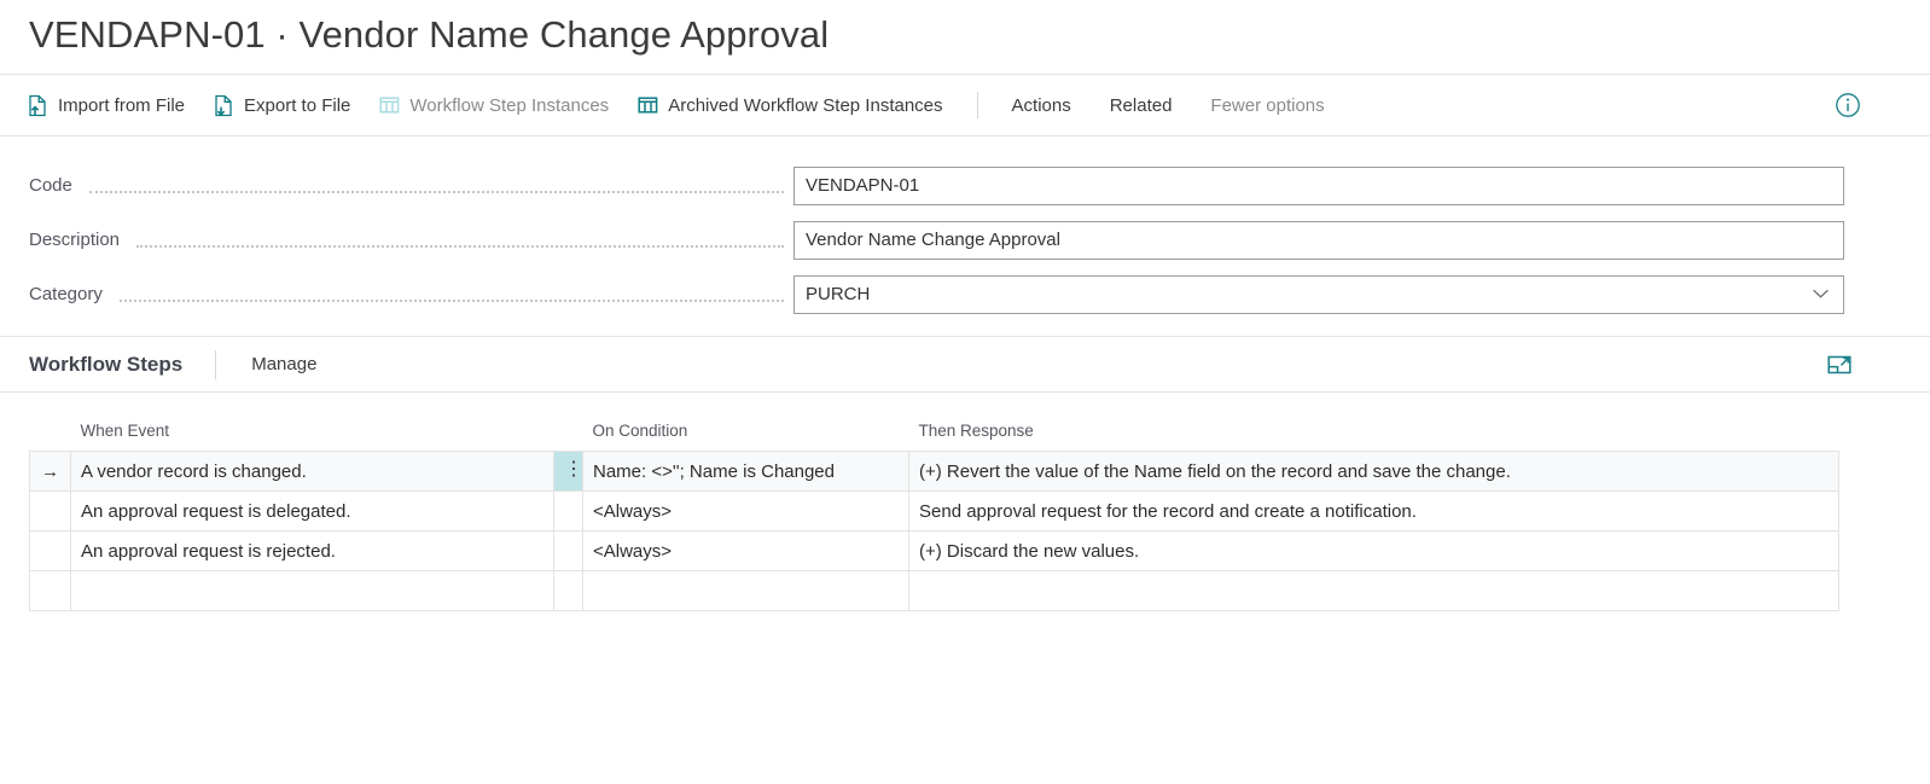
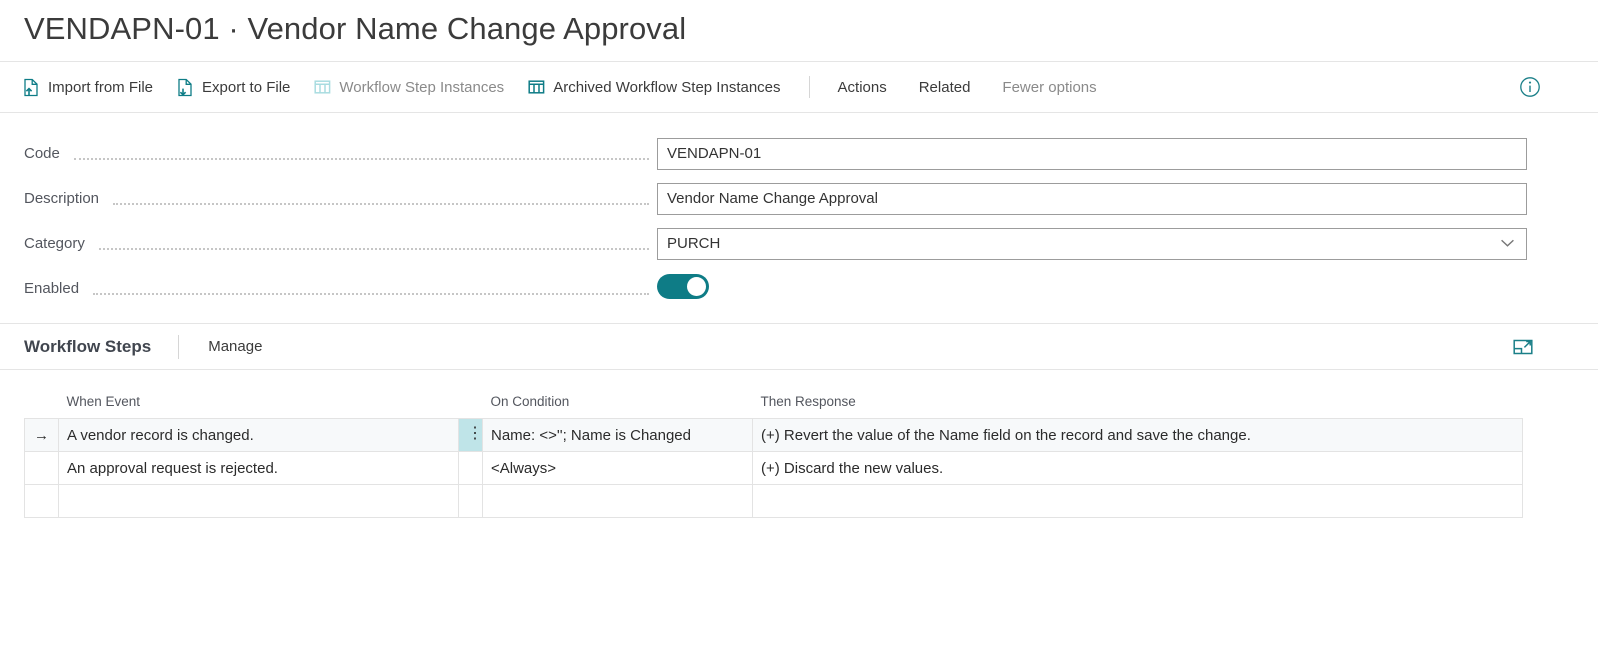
  VENDAPN-01 · Vendor Name Change Approval
  Import from File
  Export to File
  Workflow Step Instances
  Archived Workflow Step Instances
  Actions
  Related
  Fewer options
  Code
  VENDAPN-01
  Description
  Vendor Name Change Approval
  Category
  PURCH
+ Enabled
  Workflow Steps
  Manage
  	When Event		On Condition	Then Response
  →	A vendor record is changed.	⋮	Name: <>''; Name is Changed	(+) Revert the value of the Name field on the record and save the change.
- 	An approval request is delegated.		<Always>	Send approval request for the record and create a notification.
  	An approval request is rejected.		<Always>	(+) Discard the new values.
